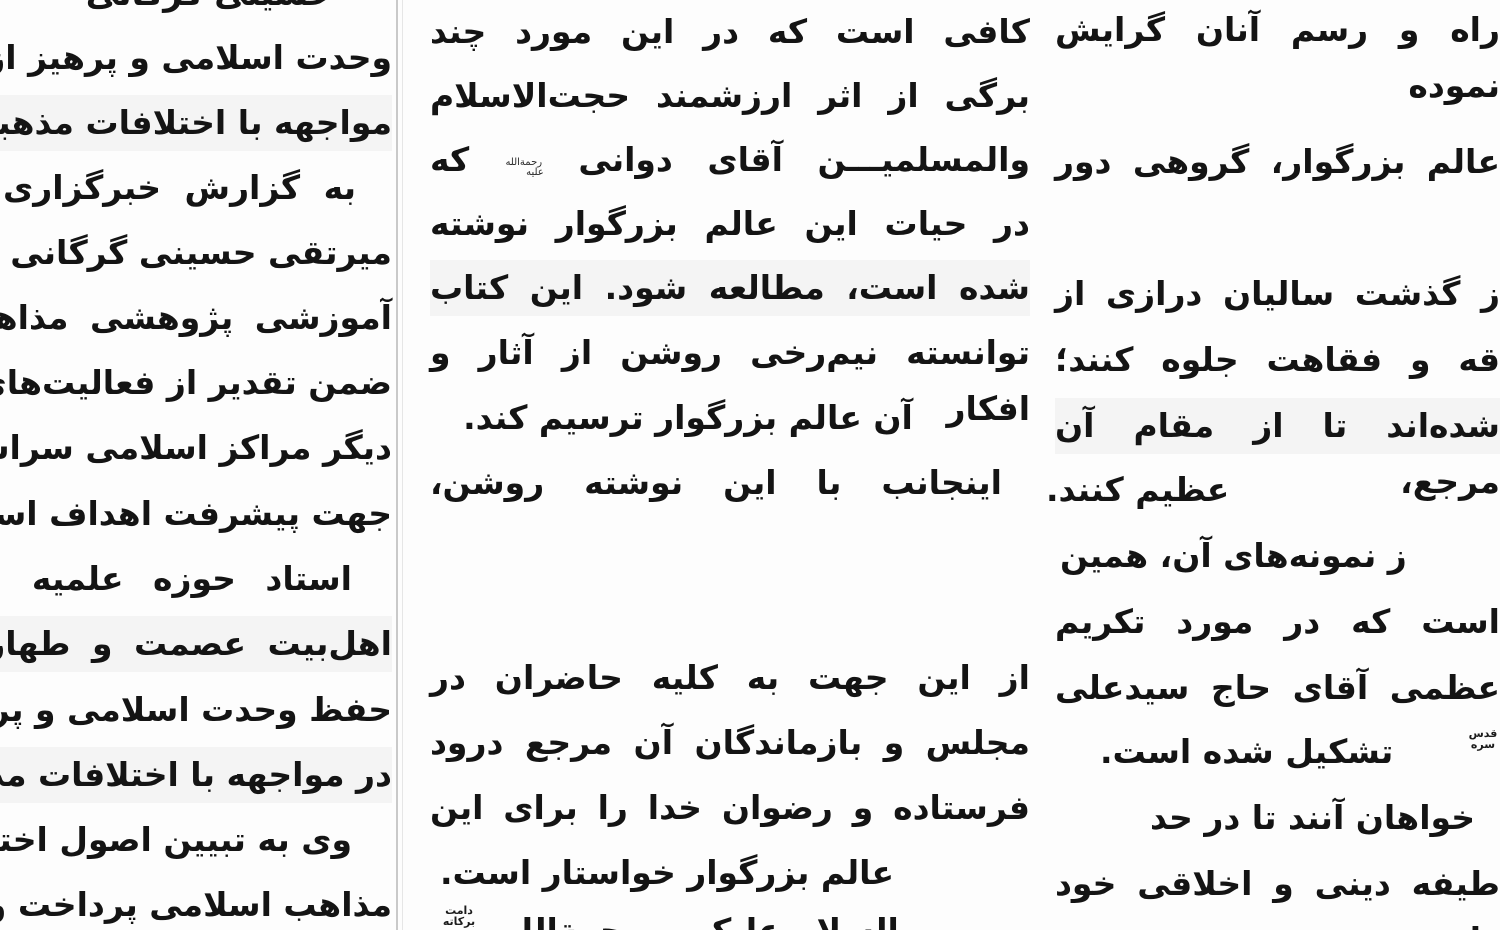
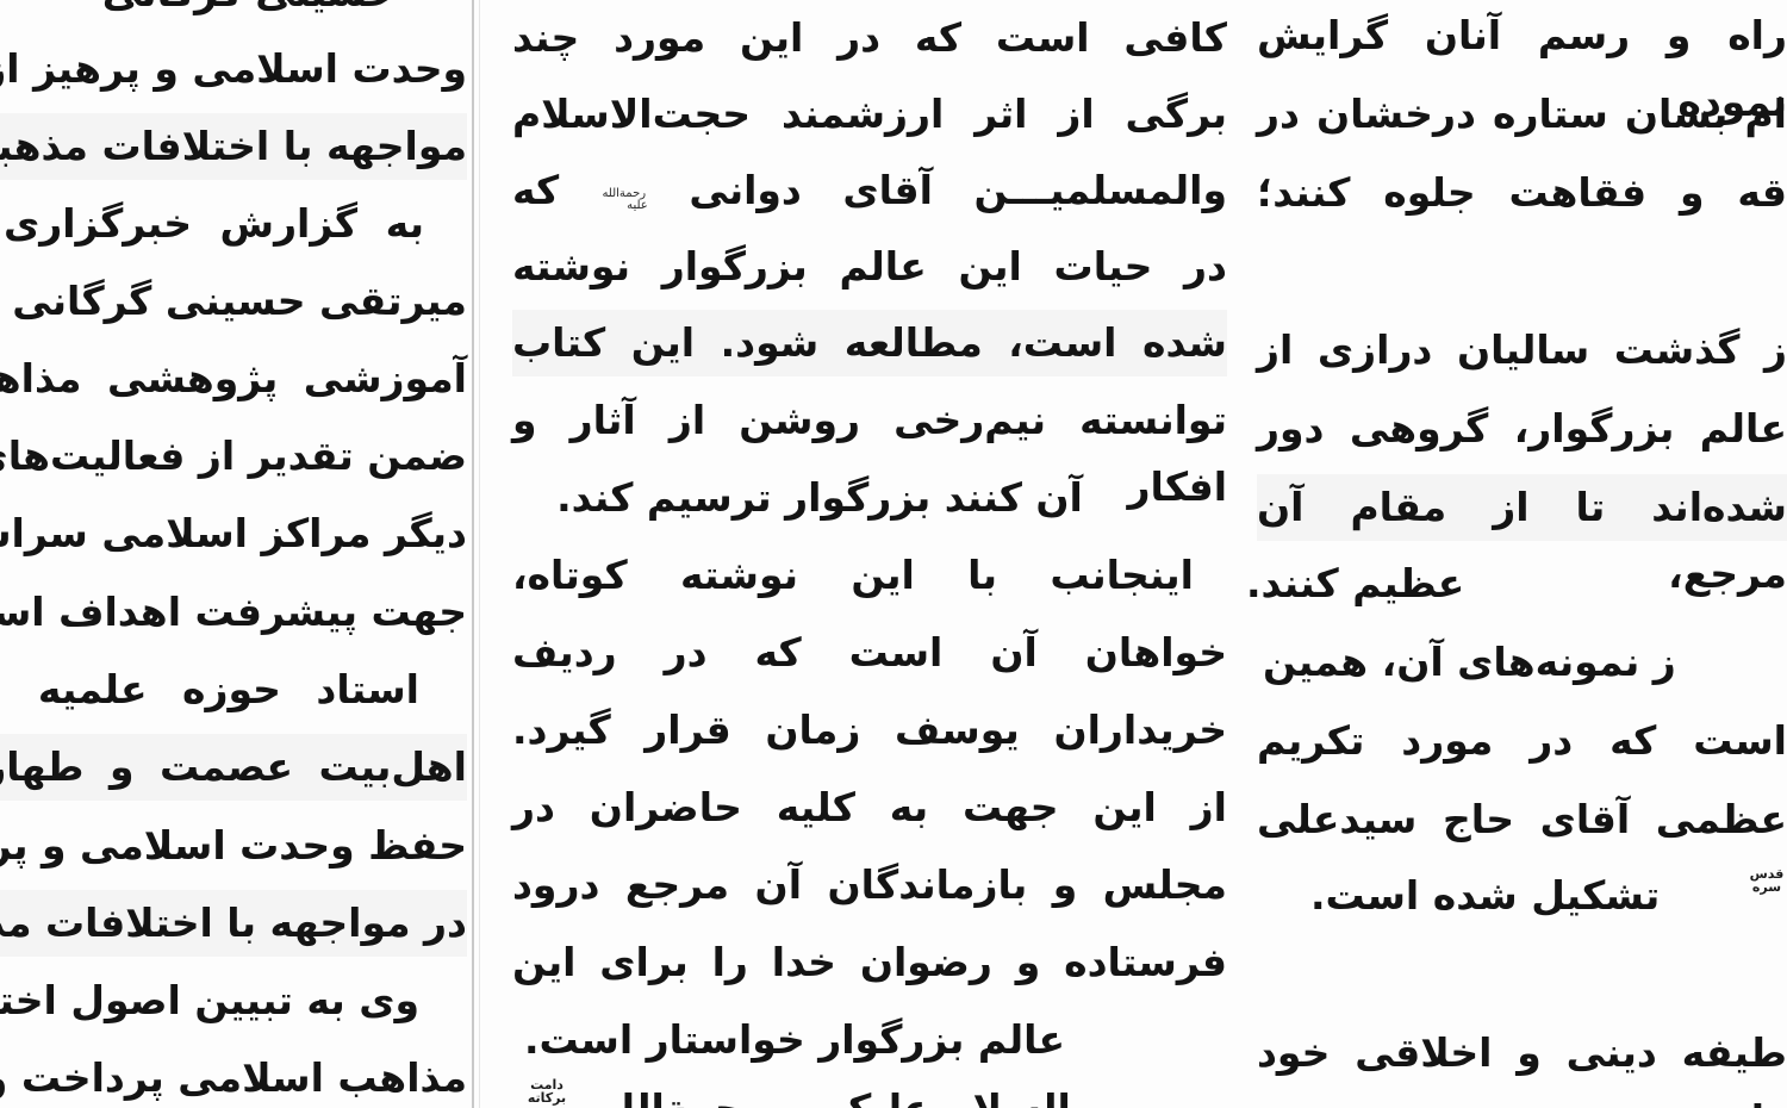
  وحدت اسلامی و پرهیز ا
  مواجهه با اختلافات مذهب
  به گزارش خبرگزاری
  میرتقی حسینی گرگانی
  آموزشی پژوهشی مذاه
  ضمن تقدیر از فعالیت‌ها
  دیگر مراکز اسلامی سرا
  جهت پیشرفت اهداف اس
  استاد حوزه علمیه
  اهل‌بیت عصمت و طها
  حفظ وحدت اسلامی و پر
  در مواجهه با اختلافات م
  وی به تبیین اصول اخت
  مذاهب اسلامی پرداخت
  کافی است که در این مورد چند
  برگی از اثر ارزشمند حجت‌الاسلام
  والمسلمیـــن آقای دوانی رحمةالله علیه که
  در حیات این عالم بزرگوار نوشته
  شده است، مطالعه شود. این کتاب
  توانسته نیم‌رخی روشن از آثار و افکار
- آن عالم بزرگوار ترسیم کند.
+ آن کنند بزرگوار ترسیم کند.
- اینجانب با این نوشته روشن،
+ اینجانب با این نوشته کوتاه،
+ خواهان آن است که در ردیف
+ خریداران یوسف زمان قرار گیرد.
  از این جهت به کلیه حاضران در
  مجلس و بازماندگان آن مرجع درود
  فرستاده و رضوان خدا را برای این
  عالم بزرگوار خواستار است.
  دامت برکاته
  راه و رسم آنان گرایش نموده
+ ام بسان ستاره درخشان در
- عالم بزرگوار، گروهی دور
+ قه و فقاهت جلوه کنند؛
  ز گذشت سالیان درازی از
- قه و فقاهت جلوه کنند؛
+ عالم بزرگوار، گروهی دور
  شده‌اند تا از مقام آن مرجع،
  عظیم کنند.
  ز نمونه‌های آن، همین
  است که در مورد تکریم
  عظمی آقای حاج سیدعلی
  تشکیل شده است.
  قدس سره
- خواهان آنند تا در حد
  طیفه دینی و اخلاقی خود
